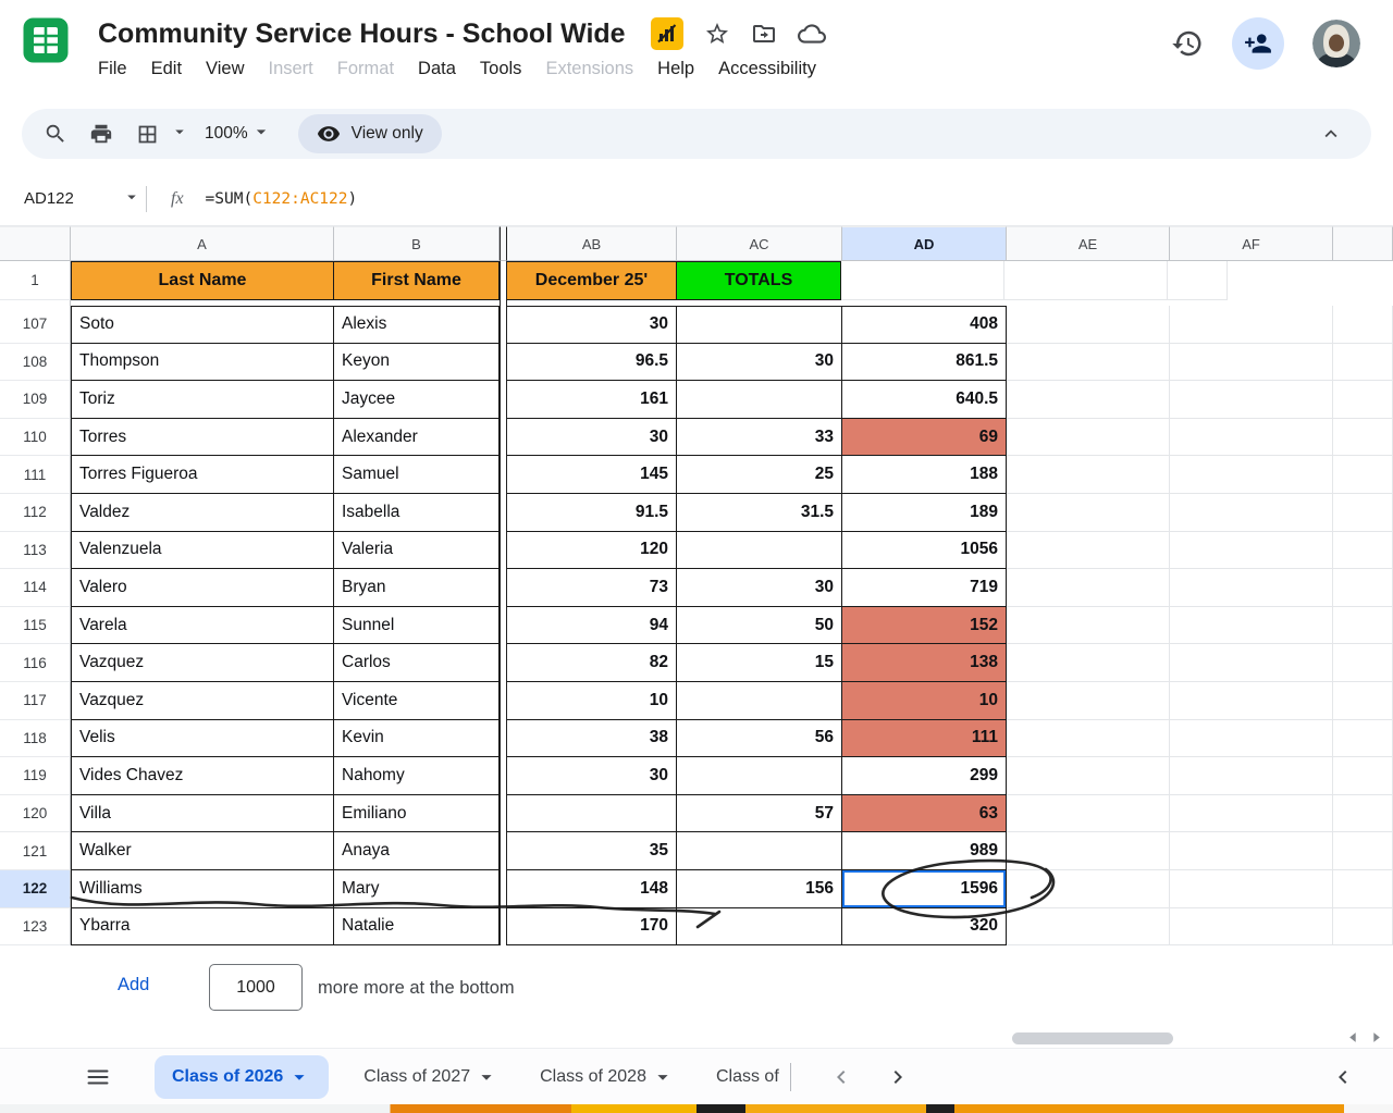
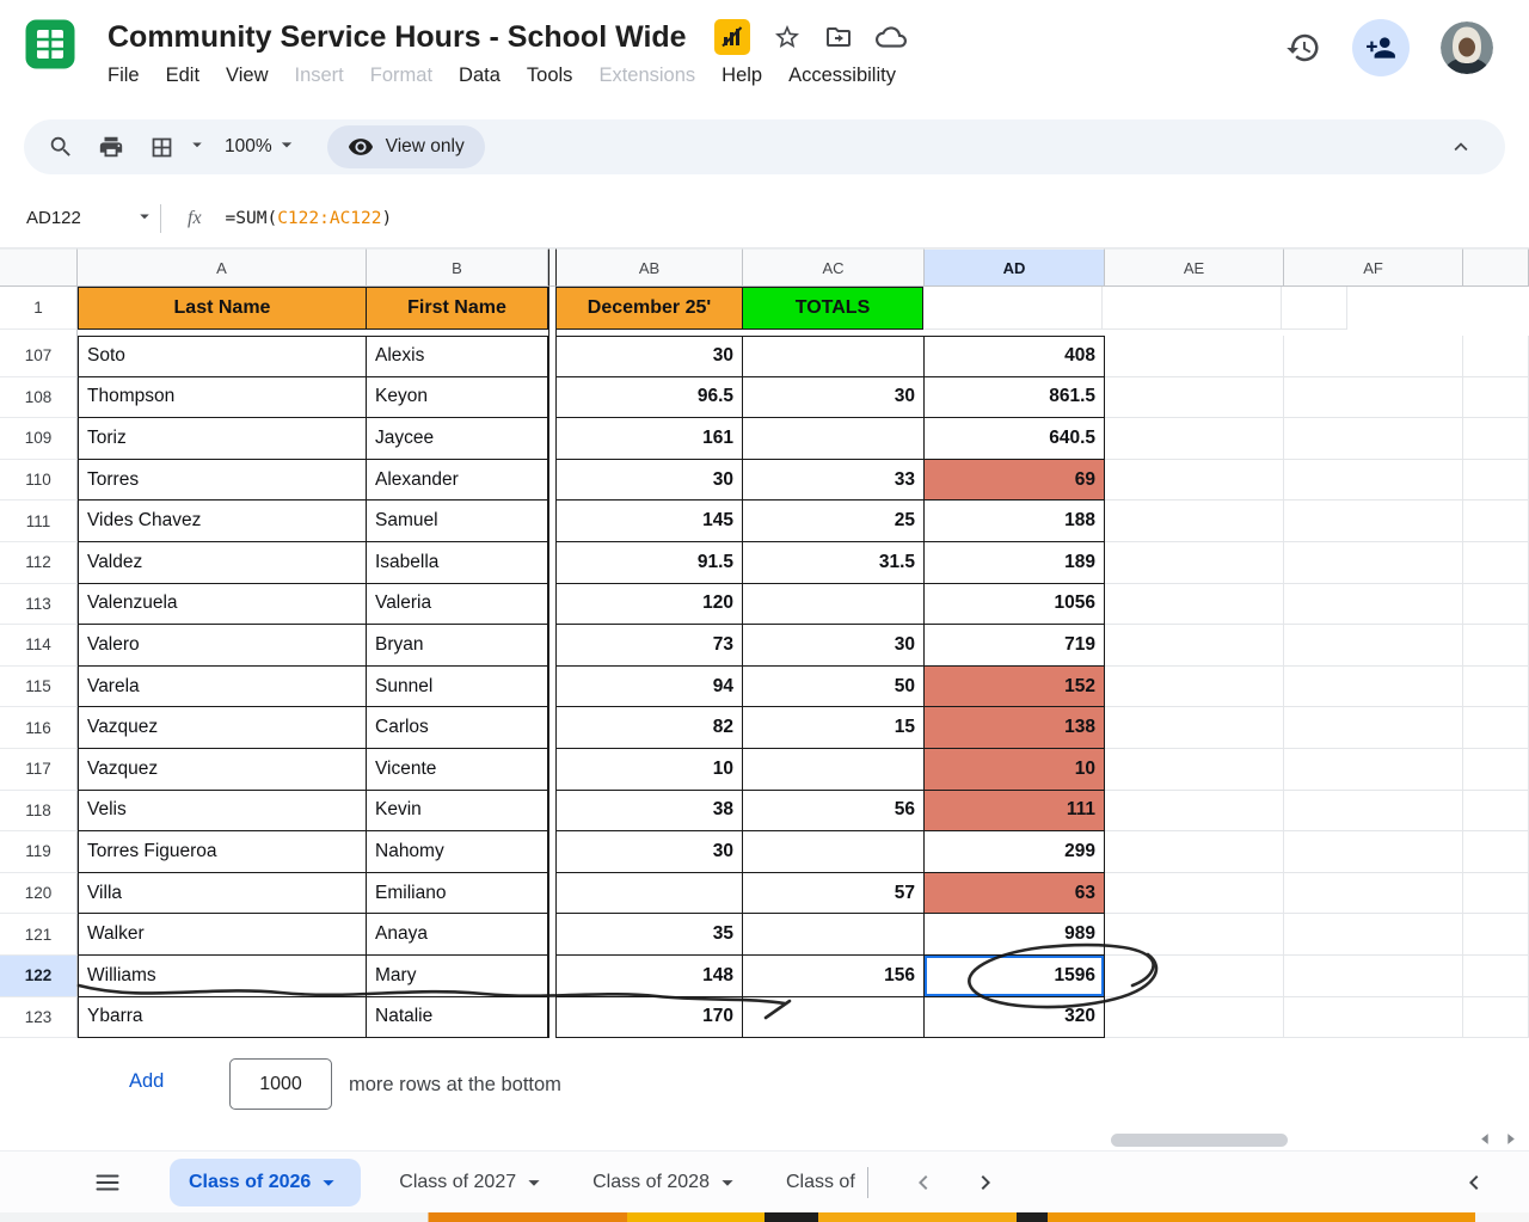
  Community Service Hours - School Wide
  File
  Edit
  View
  Insert
  Format
  Data
  Tools
  Extensions
  Help
  Accessibility
  100%
  View only
  AD122
  fx
  =SUM(C122:AC122)
  A
  B
  AB
  AC
  AD
  AE
  AF
  1
  Last Name
  First Name
  December 25'
  TOTALS
  107
  Soto
  Alexis
  30
  408
  108
  Thompson
  Keyon
  96.5
  30
  861.5
  109
  Toriz
  Jaycee
  161
  640.5
  110
  Torres
  Alexander
  30
  33
  69
  111
- Torres Figueroa
+ Vides Chavez
  Samuel
  145
  25
  188
  112
  Valdez
  Isabella
  91.5
  31.5
  189
  113
  Valenzuela
  Valeria
  120
  1056
  114
  Valero
  Bryan
  73
  30
  719
  115
  Varela
  Sunnel
  94
  50
  152
  116
  Vazquez
  Carlos
  82
  15
  138
  117
  Vazquez
  Vicente
  10
  10
  118
  Velis
  Kevin
  38
  56
  111
  119
- Vides Chavez
+ Torres Figueroa
  Nahomy
  30
  299
  120
  Villa
  Emiliano
  57
  63
  121
  Walker
  Anaya
  35
  989
  122
  Williams
  Mary
  148
  156
  1596
  123
  Ybarra
  Natalie
  170
  320
  Add
  1000
- more more at the bottom
+ more rows at the bottom
  Class of 2026
  Class of 2027
  Class of 2028
  Class of
